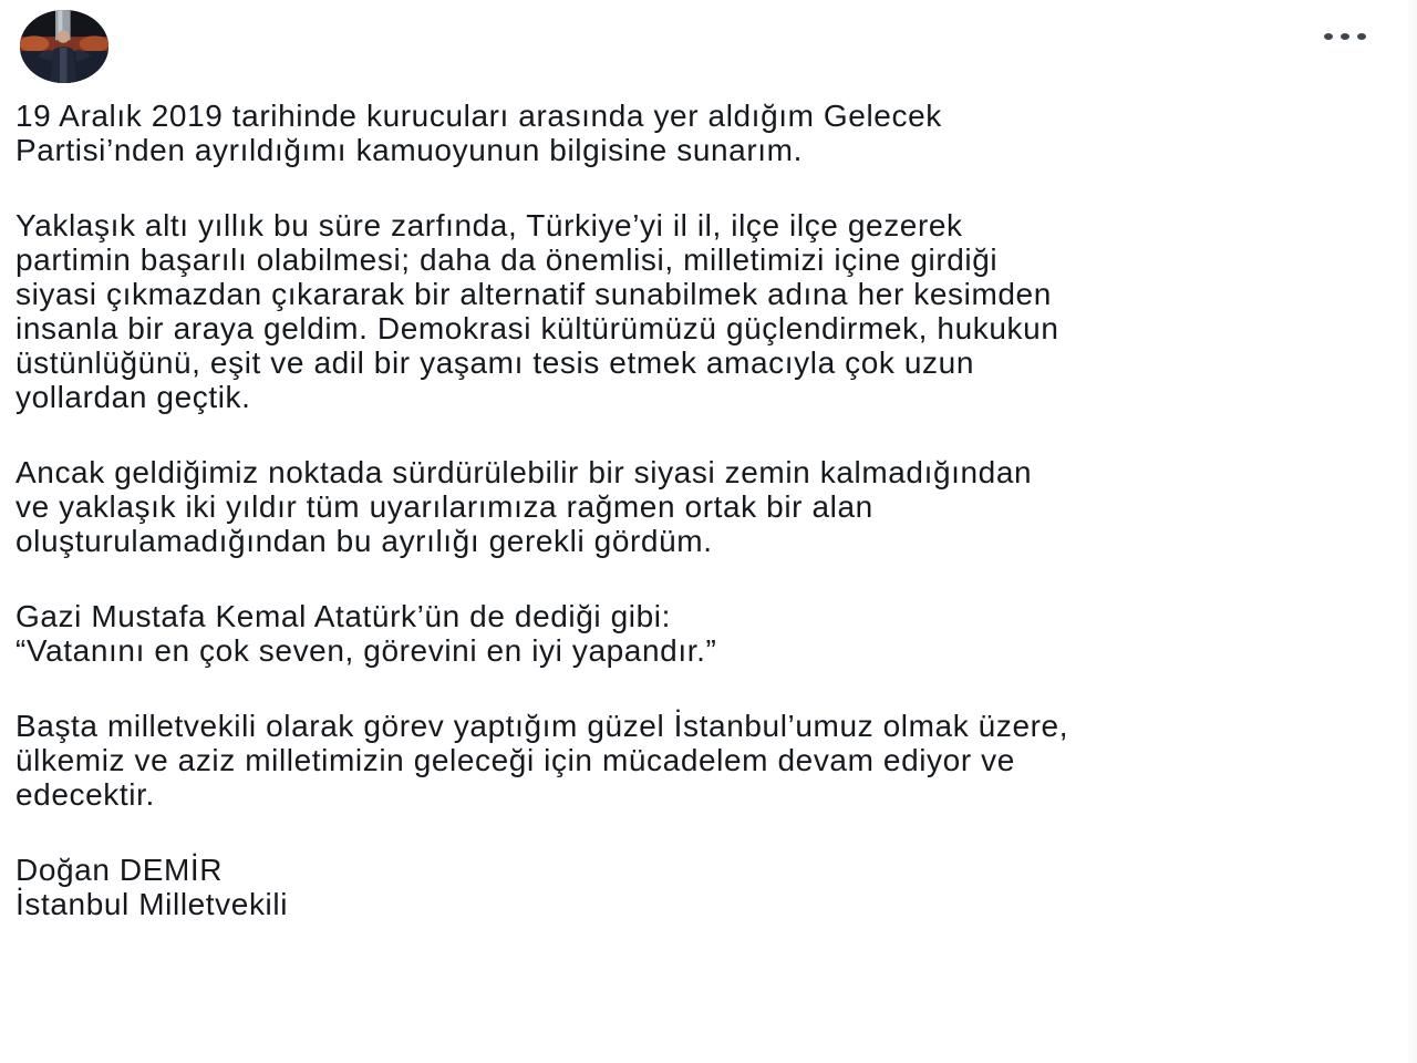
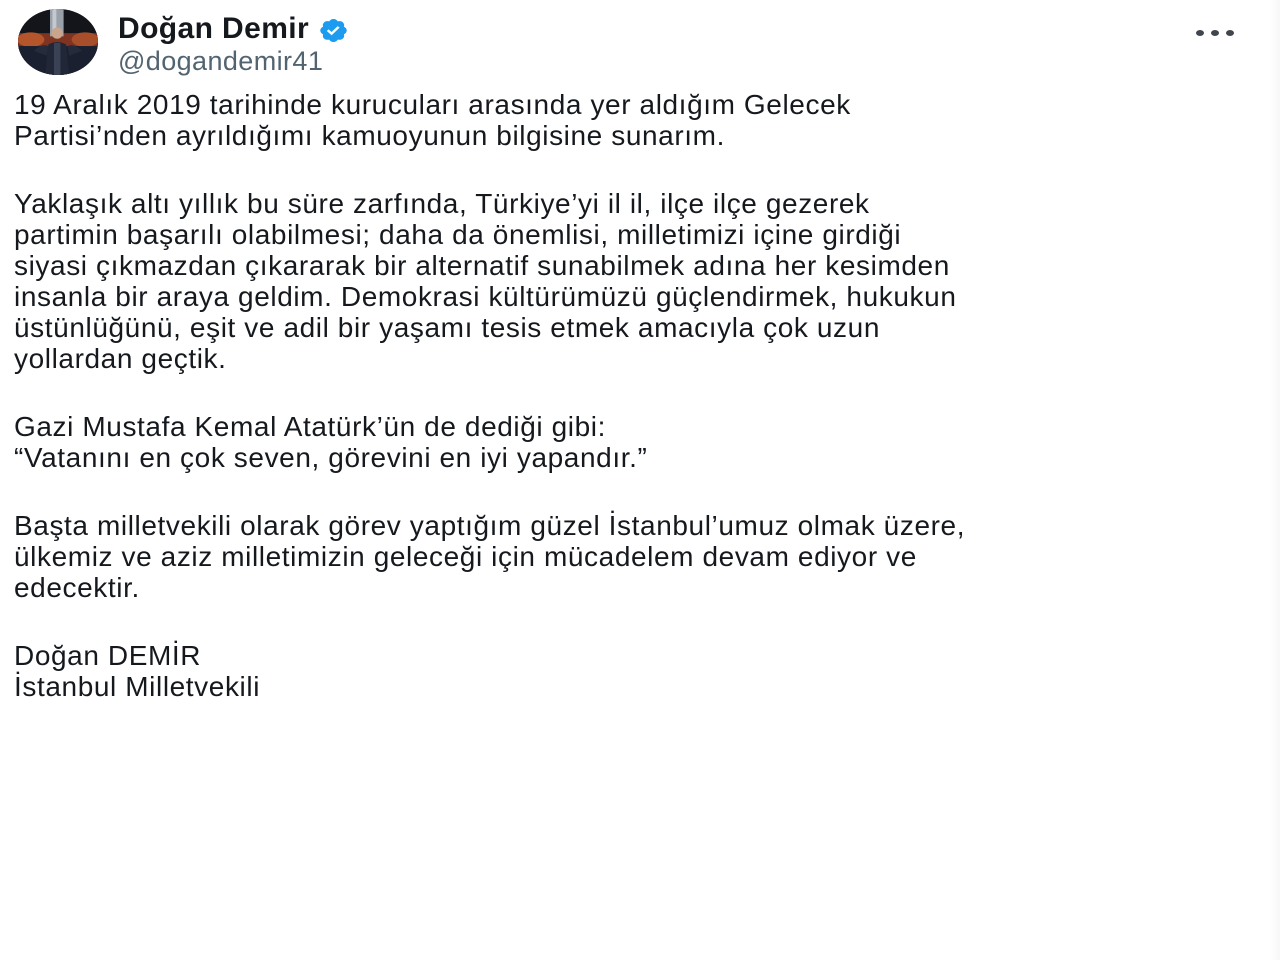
+ Doğan Demir
+ @dogandemir41
  19 Aralık 2019 tarihinde kurucuları arasında yer aldığım Gelecek
  Partisi’nden ayrıldığımı kamuoyunun bilgisine sunarım.
  Yaklaşık altı yıllık bu süre zarfında, Türkiye’yi il il, ilçe ilçe gezerek
  partimin başarılı olabilmesi; daha da önemlisi, milletimizi içine girdiği
  siyasi çıkmazdan çıkararak bir alternatif sunabilmek adına her kesimden
  insanla bir araya geldim. Demokrasi kültürümüzü güçlendirmek, hukukun
  üstünlüğünü, eşit ve adil bir yaşamı tesis etmek amacıyla çok uzun
  yollardan geçtik.
- Ancak geldiğimiz noktada sürdürülebilir bir siyasi zemin kalmadığından
- ve yaklaşık iki yıldır tüm uyarılarımıza rağmen ortak bir alan
- oluşturulamadığından bu ayrılığı gerekli gördüm.
  Gazi Mustafa Kemal Atatürk’ün de dediği gibi:
  “Vatanını en çok seven, görevini en iyi yapandır.”
  Başta milletvekili olarak görev yaptığım güzel İstanbul’umuz olmak üzere,
  ülkemiz ve aziz milletimizin geleceği için mücadelem devam ediyor ve
  edecektir.
  Doğan DEMİR
  İstanbul Milletvekili
